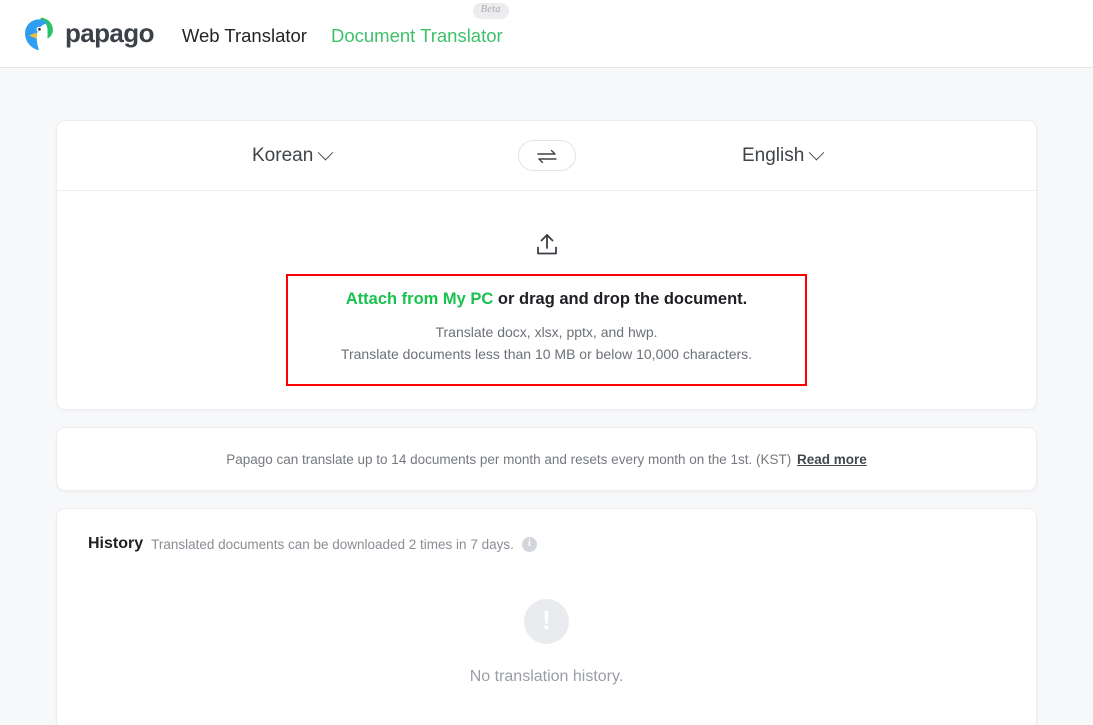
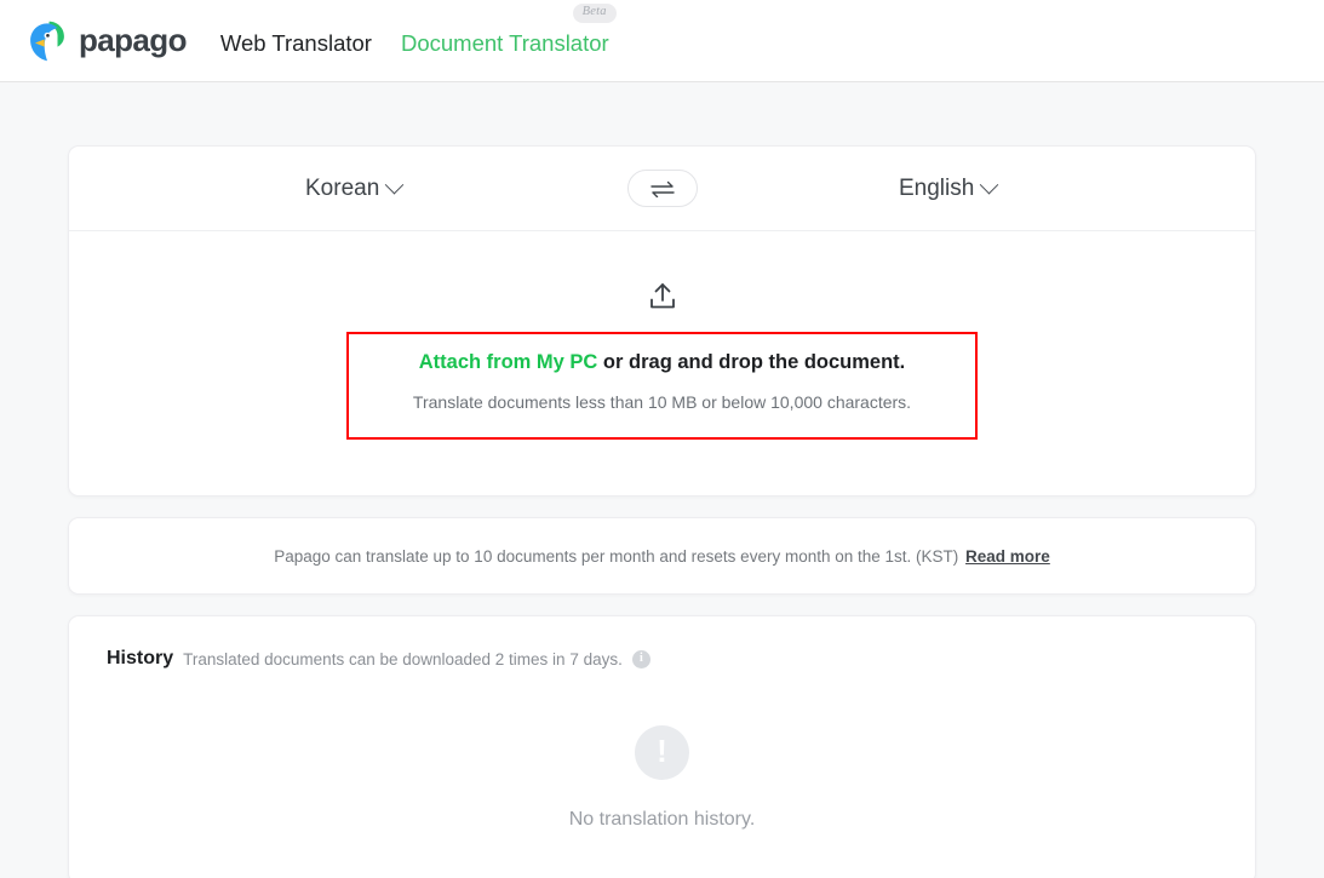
  papago
  Web Translator
  Document Translator
  Beta
  Korean
  English
  Attach from My PC or drag and drop the document.
- Translate docx, xlsx, pptx, and hwp.
  Translate documents less than 10 MB or below 10,000 characters.
- Papago can translate up to 14 documents per month and resets every month on the 1st. (KST) Read more
+ Papago can translate up to 10 documents per month and resets every month on the 1st. (KST) Read more
  History
  Translated documents can be downloaded 2 times in 7 days.
  i
  No translation history.
